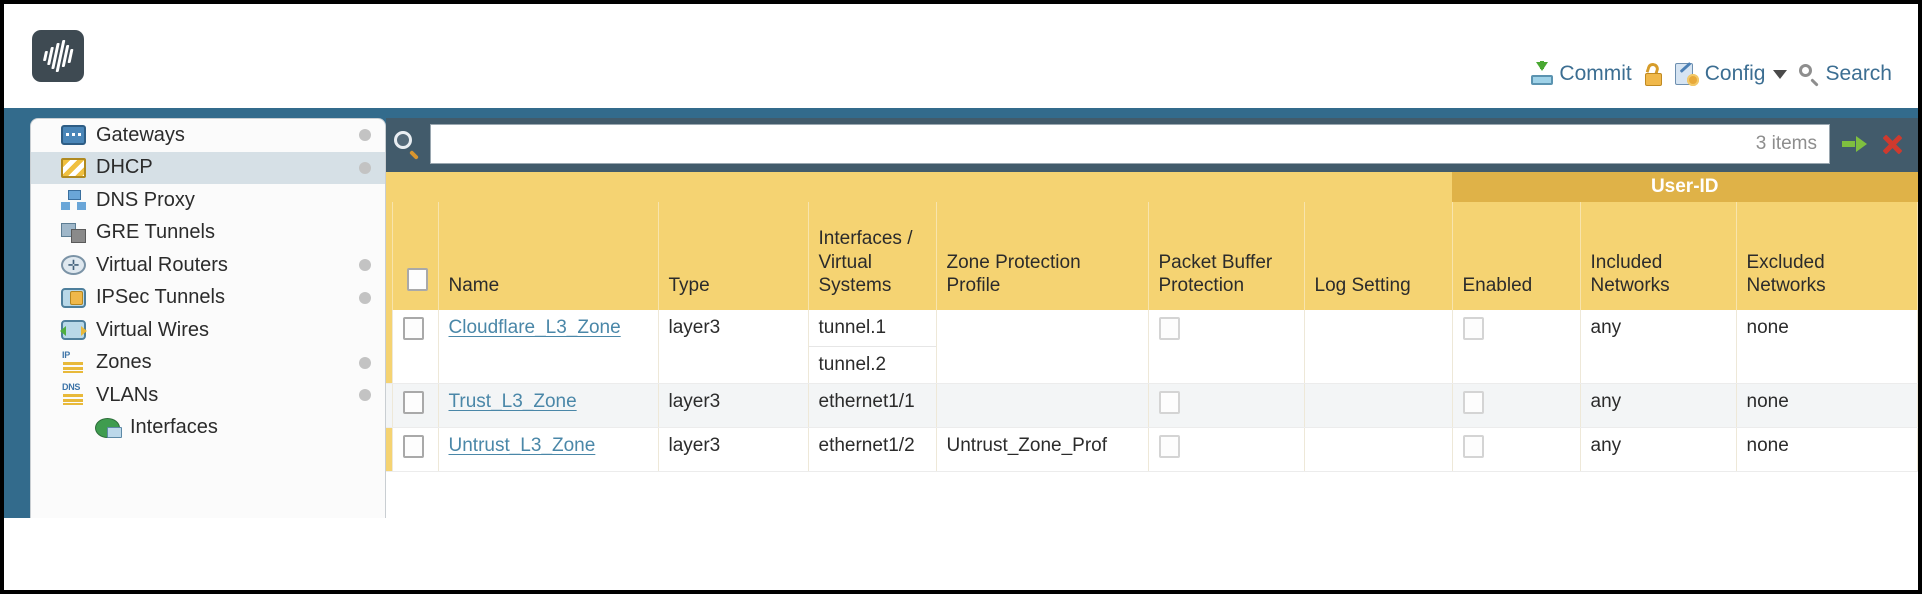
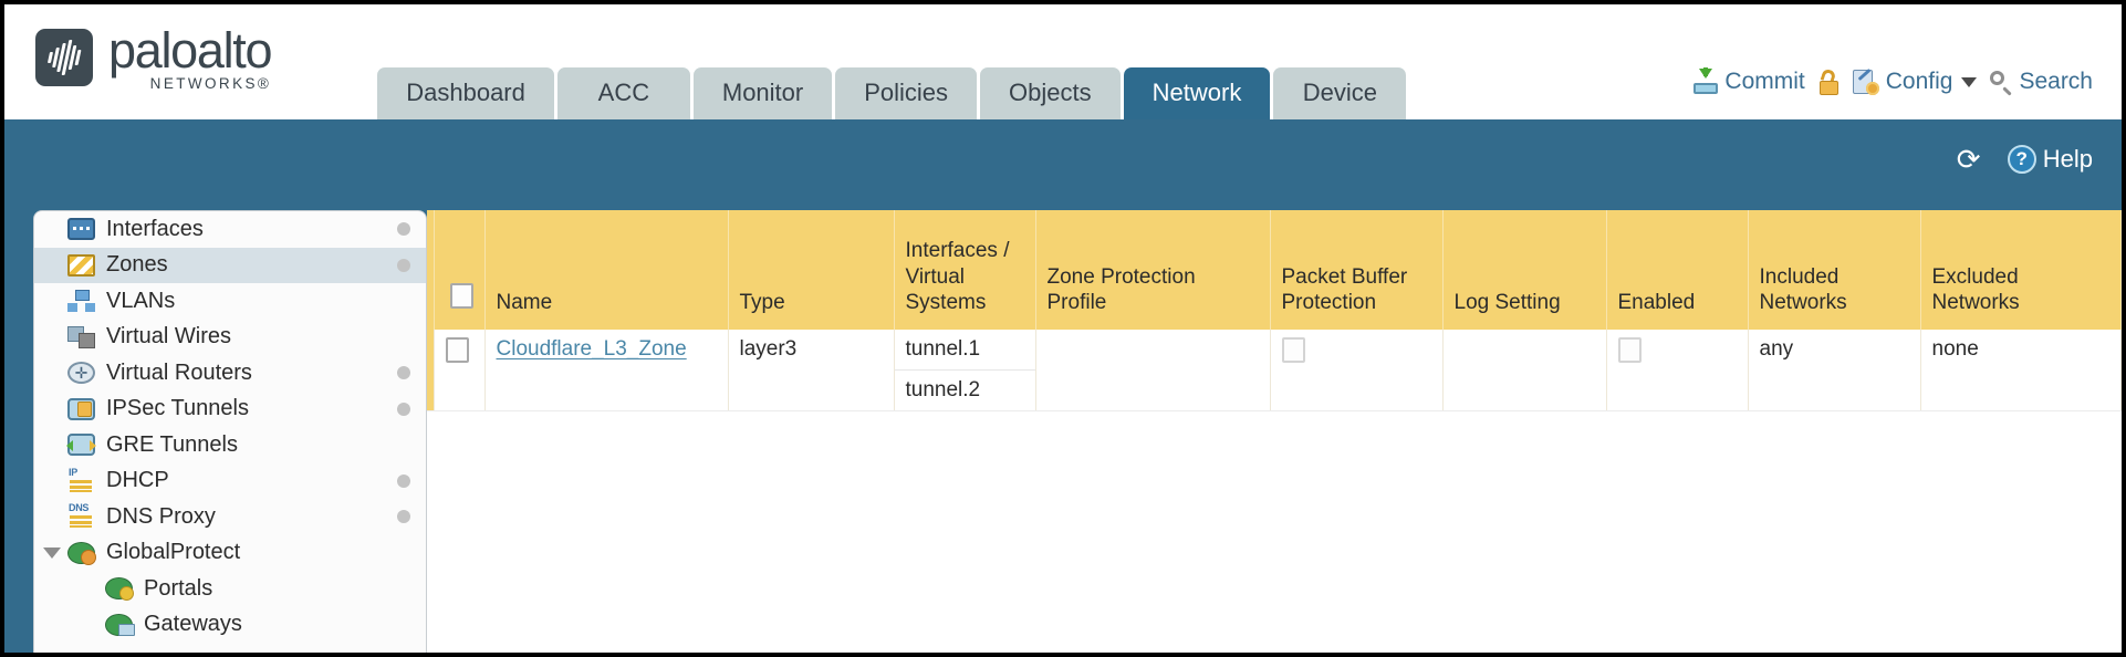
+ paloalto
+ NETWORKS®
+ Dashboard
+ ACC
+ Monitor
+ Policies
+ Objects
+ Network
+ Device
  Commit
  Config
  Search
+ ⟳
+ ?
+ Help
- Gateways
+ Interfaces
- DHCP
+ Zones
- DNS Proxy
+ VLANs
- GRE Tunnels
+ Virtual Wires
  Virtual Routers
  IPSec Tunnels
- Virtual Wires
+ GRE Tunnels
- Zones
+ DHCP
- VLANs
+ DNS Proxy
+ GlobalProtect
+ Portals
- Interfaces
+ Gateways
- 3 items
- 		User-ID
  		Name	Type	Interfaces / Virtual Systems	Zone Protection Profile	Packet Buffer Protection	Log Setting	Enabled	Included Networks	Excluded Networks
  		Cloudflare_L3_Zone	layer3	tunnel.1 tunnel.2					any	none
- 		Trust_L3_Zone	layer3	ethernet1/1					any	none
- 		Untrust_L3_Zone	layer3	ethernet1/2	Untrust_Zone_Prof				any	none
